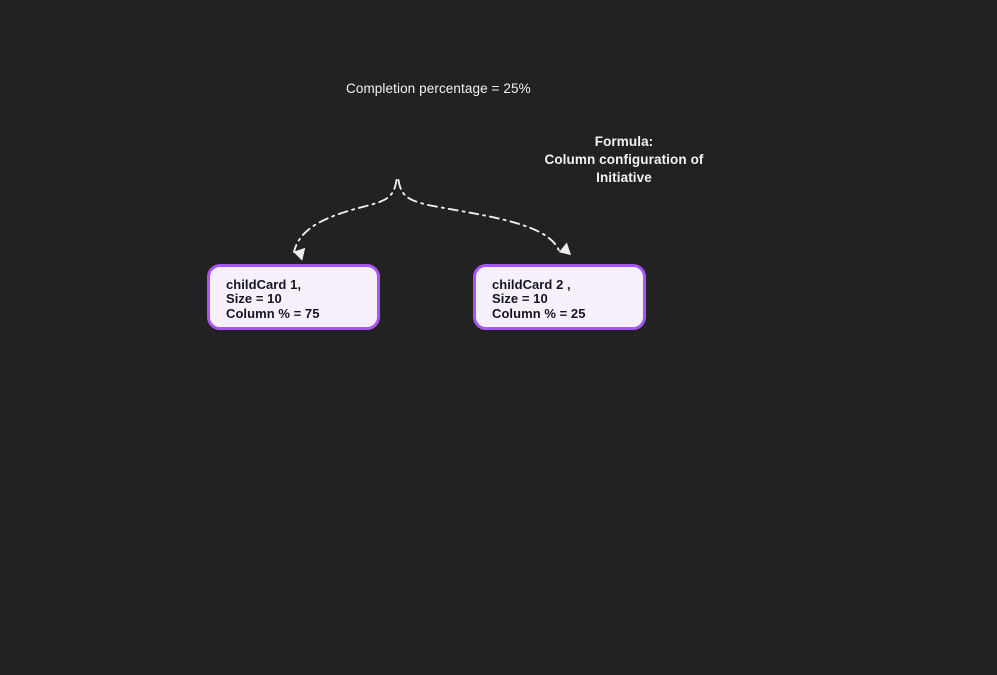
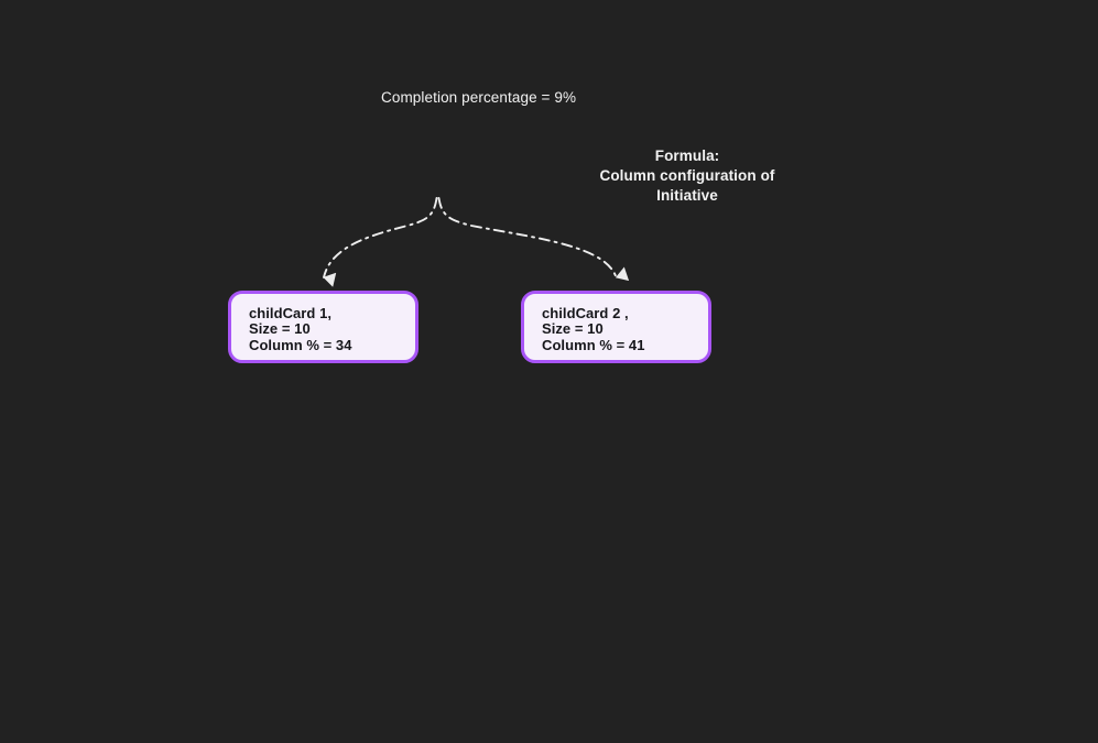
- Completion percentage = 25%
+ Completion percentage = 9%
  Formula:
  Column configuration of Initiative
  childCard 1,
  Size = 10
- Column % = 75
+ Column % = 34
  childCard 2 ,
  Size = 10
- Column % = 25
+ Column % = 41
